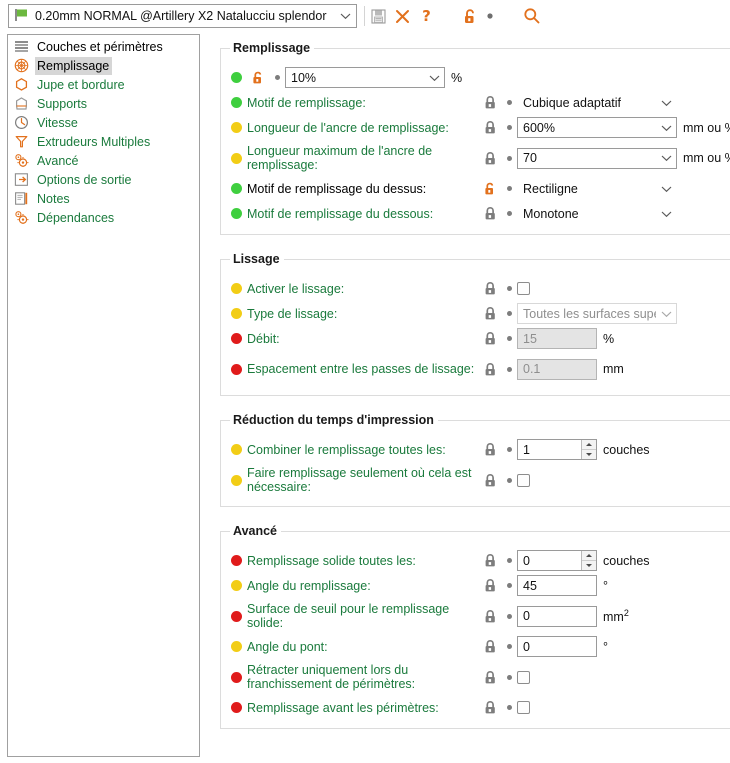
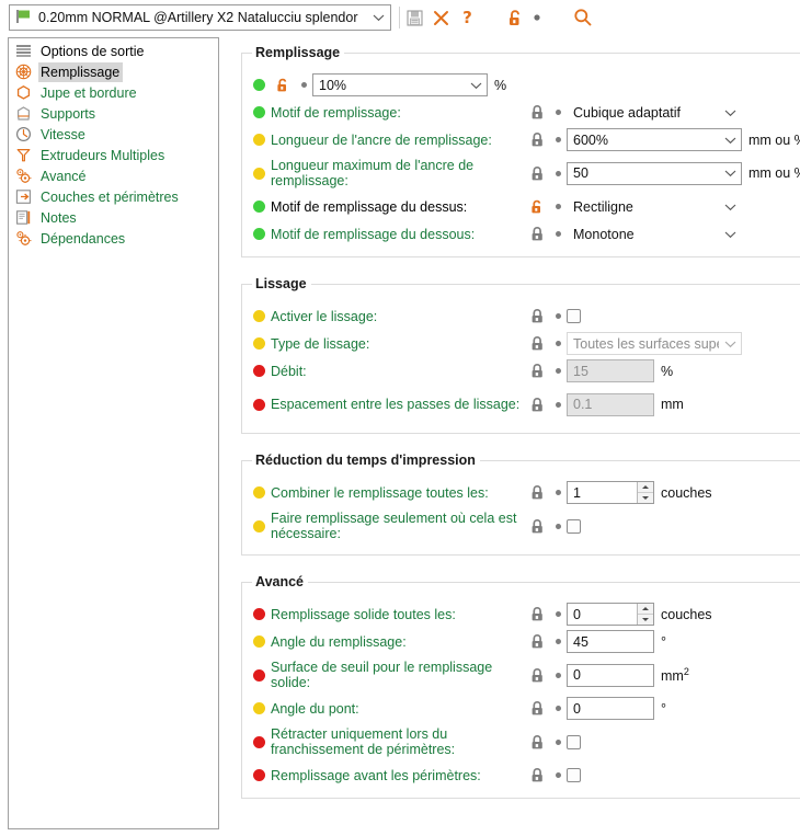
  0.20mm NORMAL @Artillery X2 Natalucciu splendor
  ?
- Couches et périmètres
+ Options de sortie
  Remplissage
  Jupe et bordure
  Supports
  Vitesse
  Extrudeurs Multiples
  Avancé
- Options de sortie
+ Couches et périmètres
  Notes
  Dépendances
  Remplissage
  10%
  %
  Motif de remplissage:
  Cubique adaptatif
  Longueur de l'ancre de remplissage:
  600%
  mm ou
  Longueur maximum de l'ancre de remplissage:
- 70
+ 50
  mm ou
  Motif de remplissage du dessus:
  Rectiligne
  Motif de remplissage du dessous:
  Monotone
  Lissage
  Activer le lissage:
  Type de lissage:
  Toutes les surfaces sup
  Débit:
  15
  %
  Espacement entre les passes de lissage:
  0.1
  mm
  Réduction du temps d'impression
  Combiner le remplissage toutes les:
  1
  couches
  Faire remplissage seulement où cela est nécessaire:
  Avancé
  Remplissage solide toutes les:
  0
  couches
  Angle du remplissage:
  45
  °
  Surface de seuil pour le remplissage solide:
  0
  mm2
  Angle du pont:
  0
  °
  Rétracter uniquement lors du franchissement de périmètres:
  Remplissage avant les périmètres:
